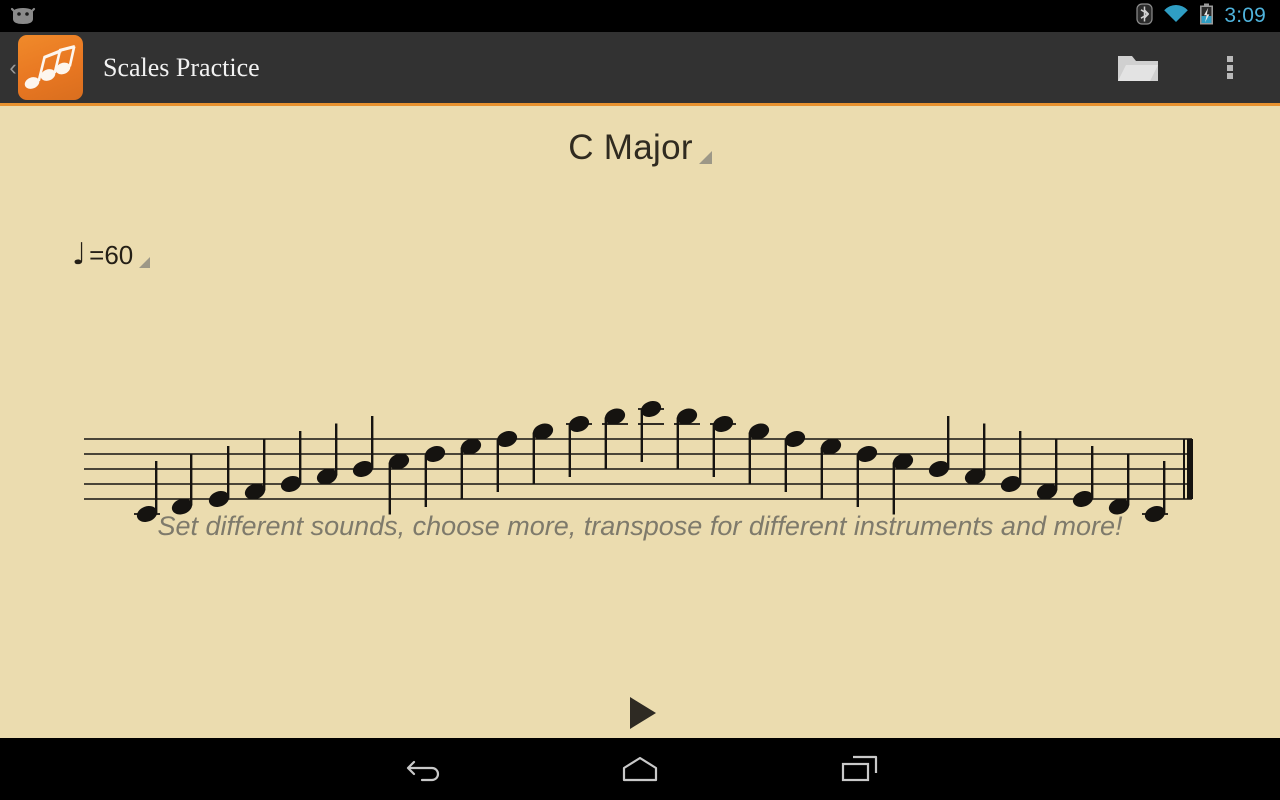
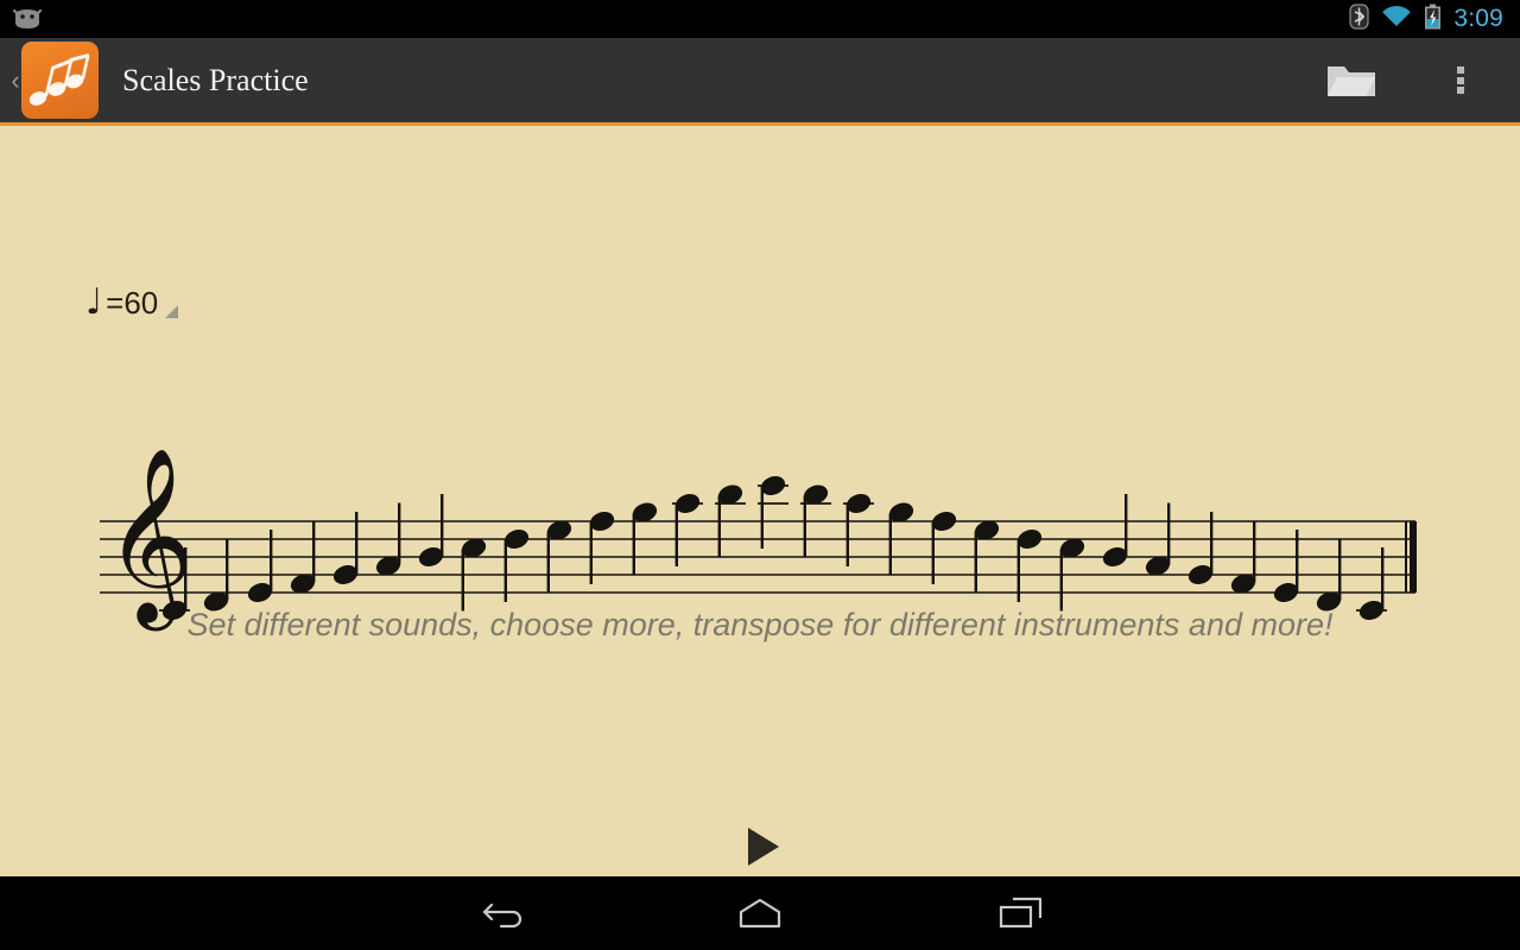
  3:09
  ‹
  Scales Practice
- C Major
  ♩
  =60
+ 𝄞
  Set different sounds, choose more, transpose for different instruments and more!
